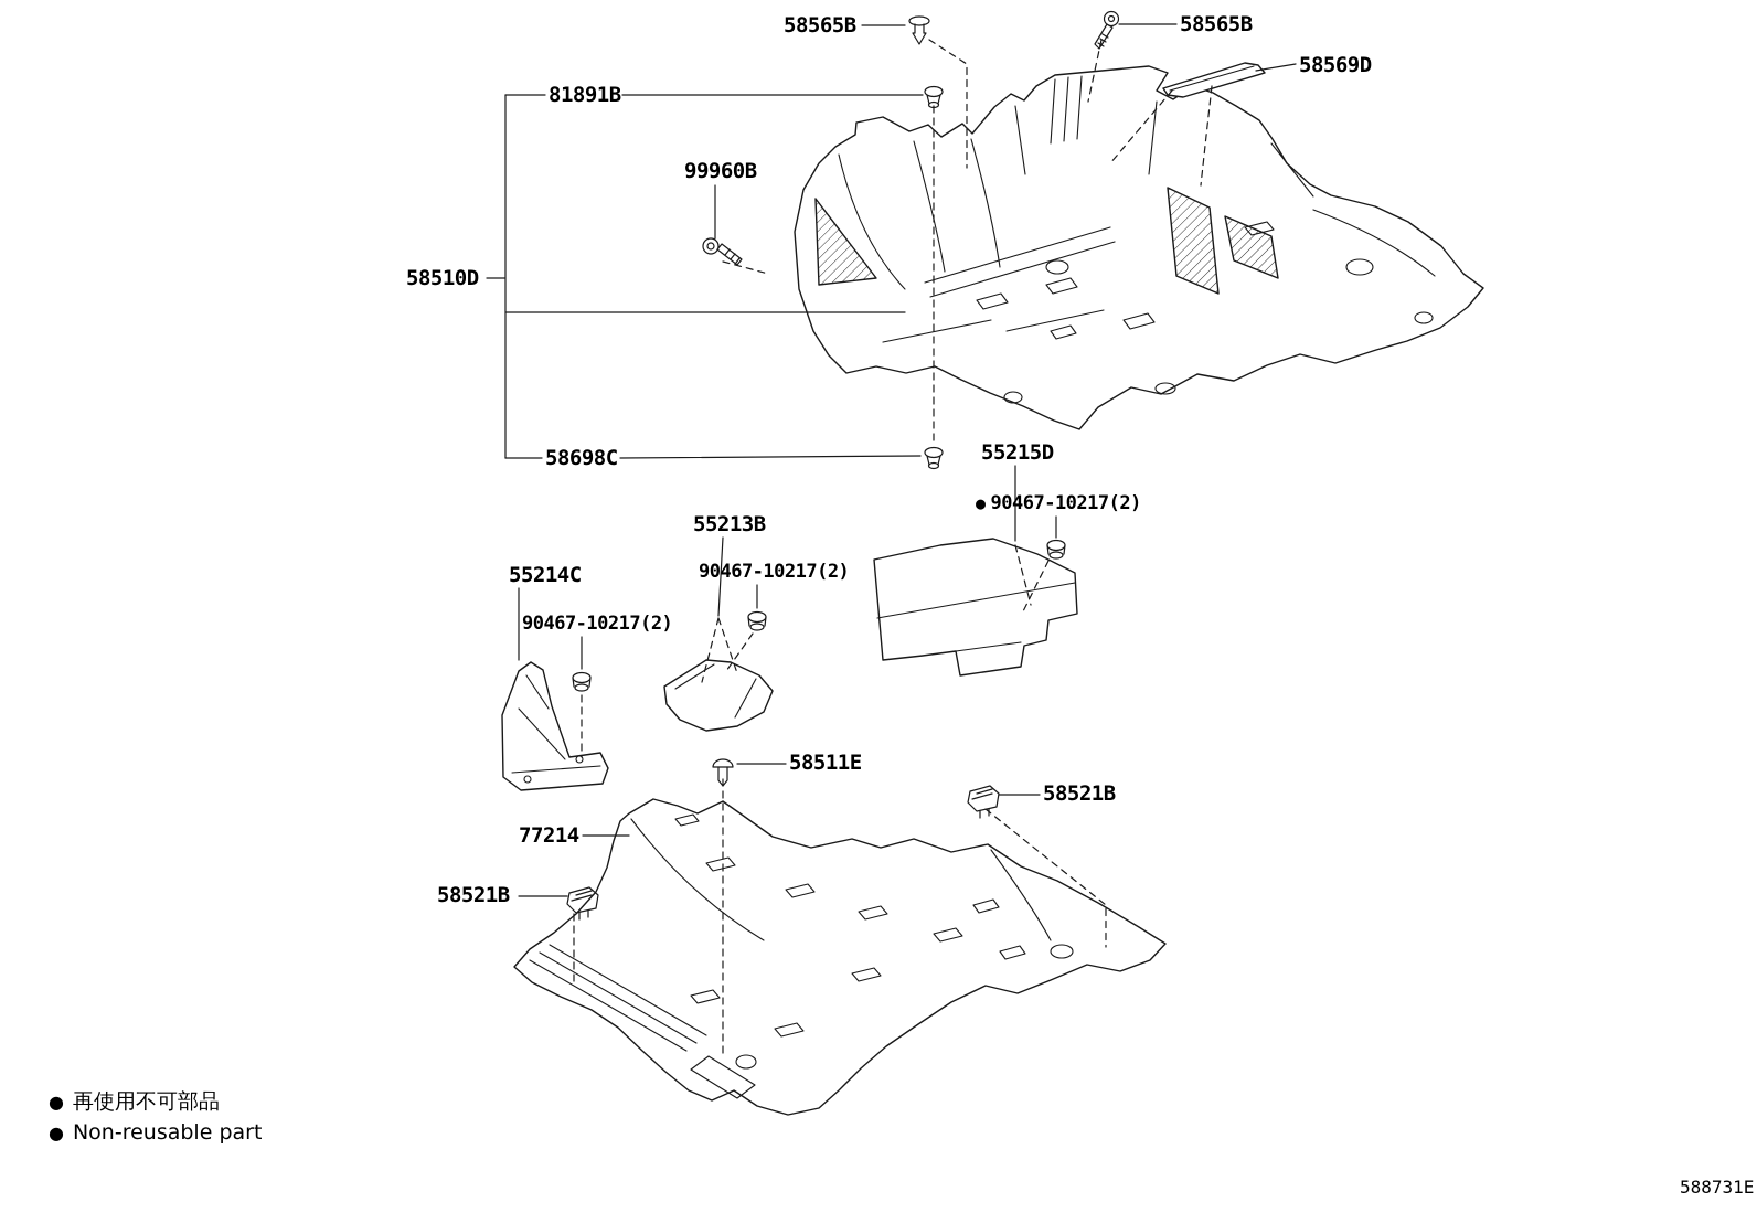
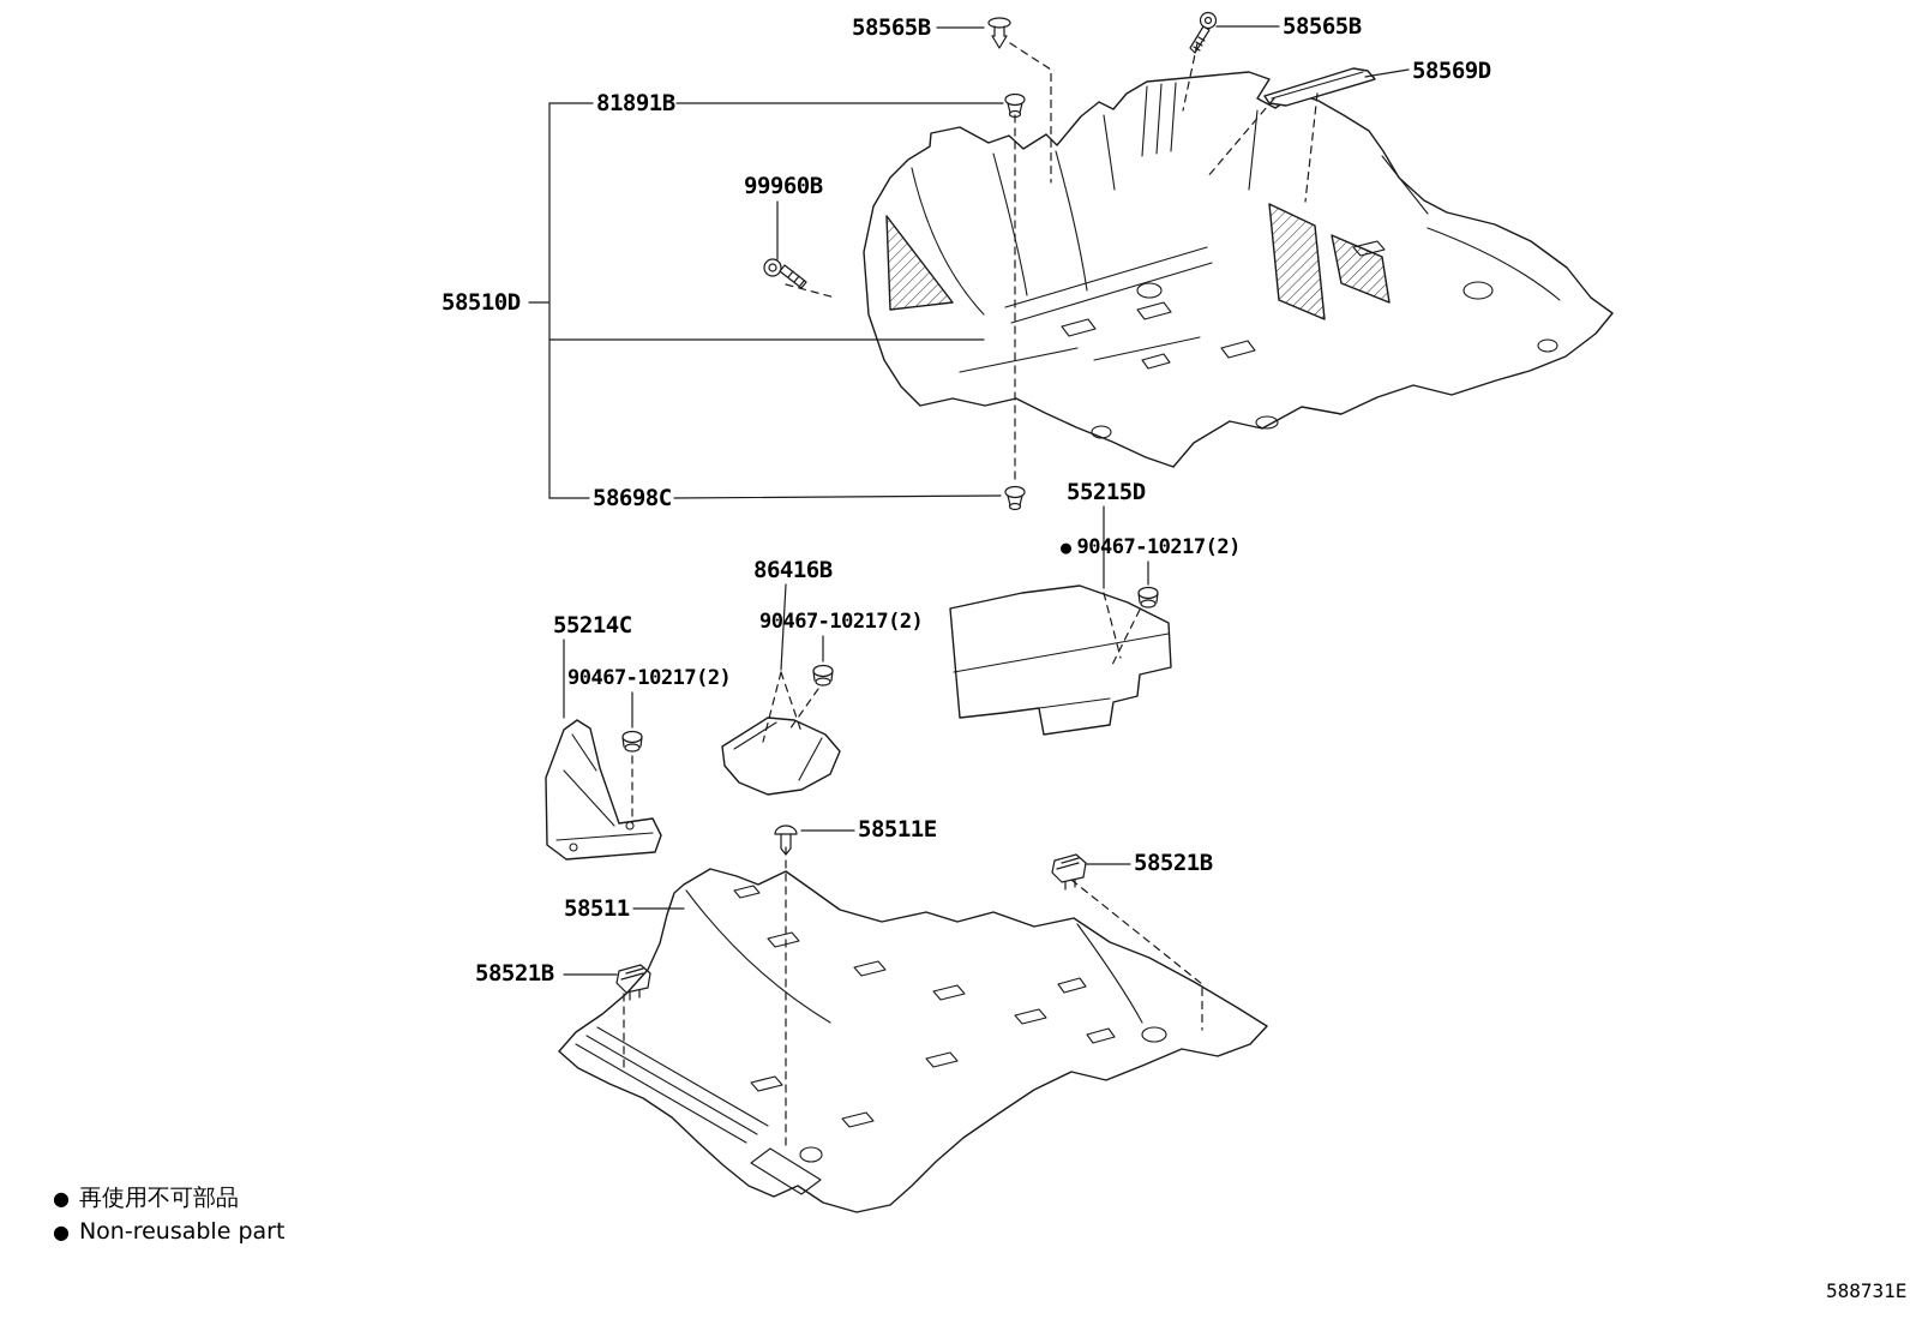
  58565B
  58565B
  58569D
  81891B
  99960B
  58510D
  58698C
  55215D
  ● 90467-10217(2)
- 55213B
+ 86416B
  90467-10217(2)
  55214C
  90467-10217(2)
  58511E
  58521B
- 77214
+ 58511
  58521B
  ● 再使用不可部品
  ● Non-reusable part
  588731E
